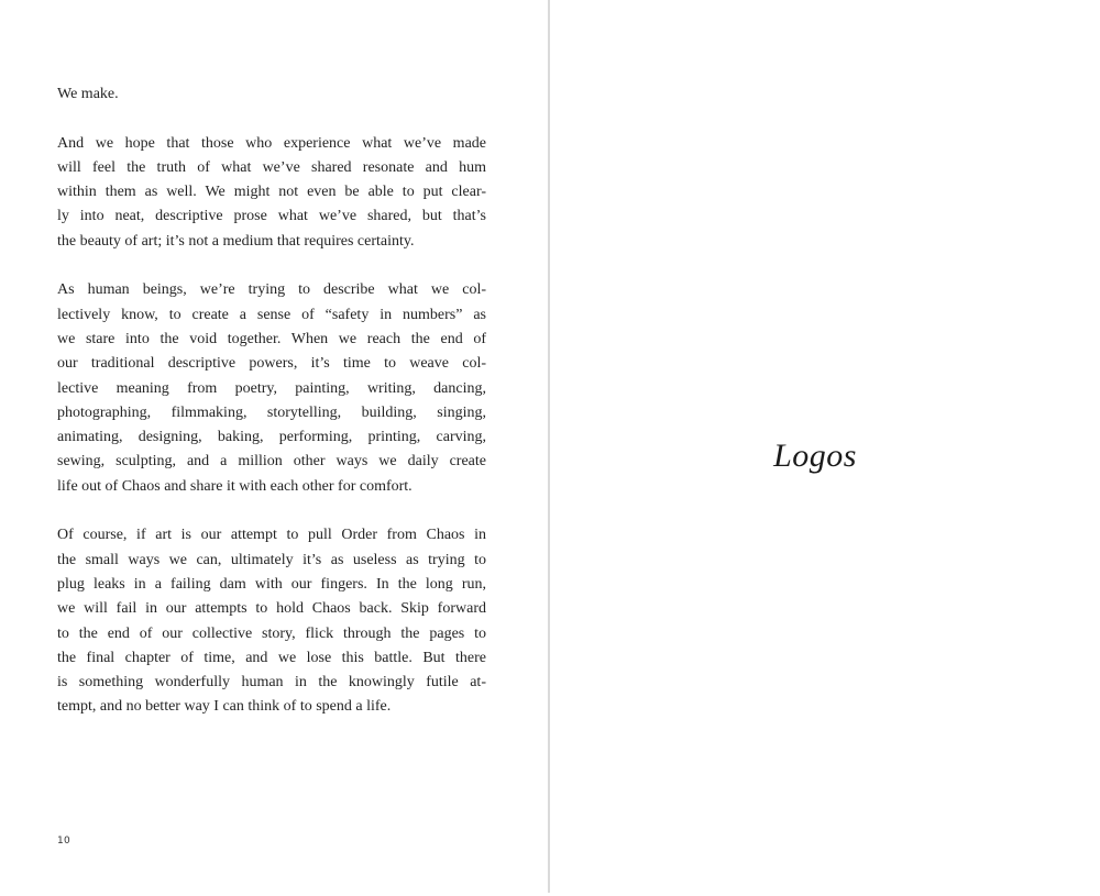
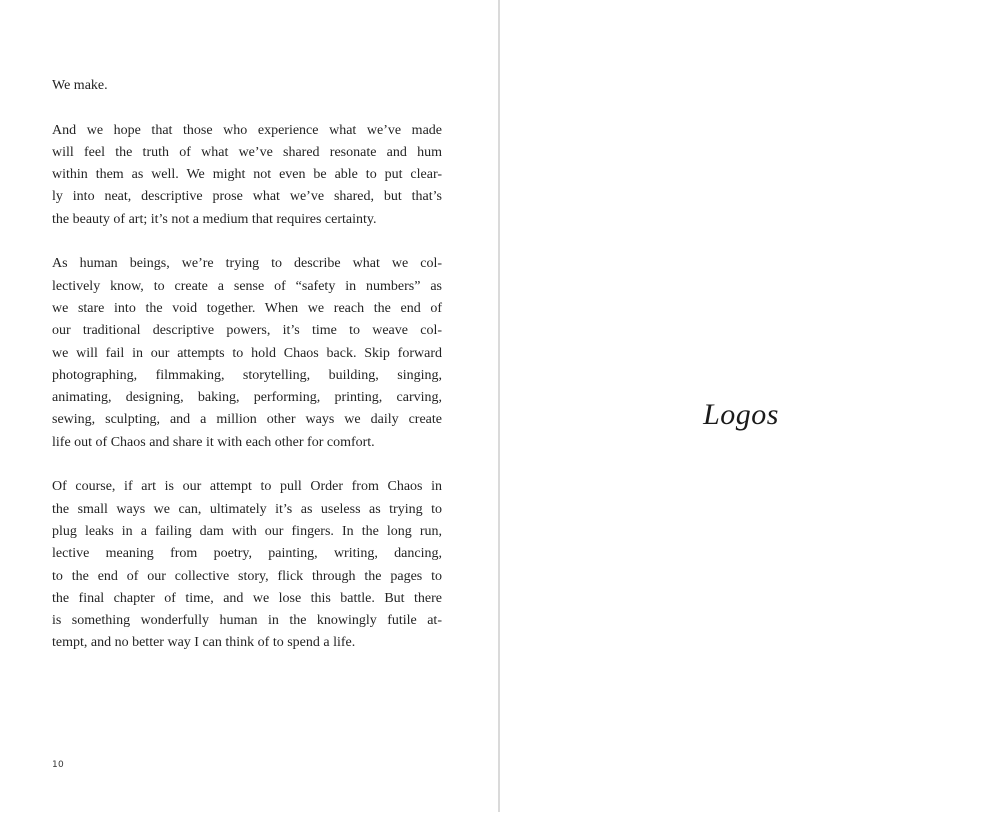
  We make.
  And we hope that those who experience what we’ve made
  will feel the truth of what we’ve shared resonate and hum
  within them as well. We might not even be able to put clear-
  ly into neat, descriptive prose what we’ve shared, but that’s
  the beauty of art; it’s not a medium that requires certainty.
  As human beings, we’re trying to describe what we col-
  lectively know, to create a sense of “safety in numbers” as
  we stare into the void together. When we reach the end of
  our traditional descriptive powers, it’s time to weave col-
- lective meaning from poetry, painting, writing, dancing,
+ we will fail in our attempts to hold Chaos back. Skip forward
  photographing, filmmaking, storytelling, building, singing,
  animating, designing, baking, performing, printing, carving,
  sewing, sculpting, and a million other ways we daily create
  life out of Chaos and share it with each other for comfort.
  Of course, if art is our attempt to pull Order from Chaos in
  the small ways we can, ultimately it’s as useless as trying to
  plug leaks in a failing dam with our fingers. In the long run,
- we will fail in our attempts to hold Chaos back. Skip forward
+ lective meaning from poetry, painting, writing, dancing,
  to the end of our collective story, flick through the pages to
  the final chapter of time, and we lose this battle. But there
  is something wonderfully human in the knowingly futile at-
  tempt, and no better way I can think of to spend a life.
  10
  Logos
